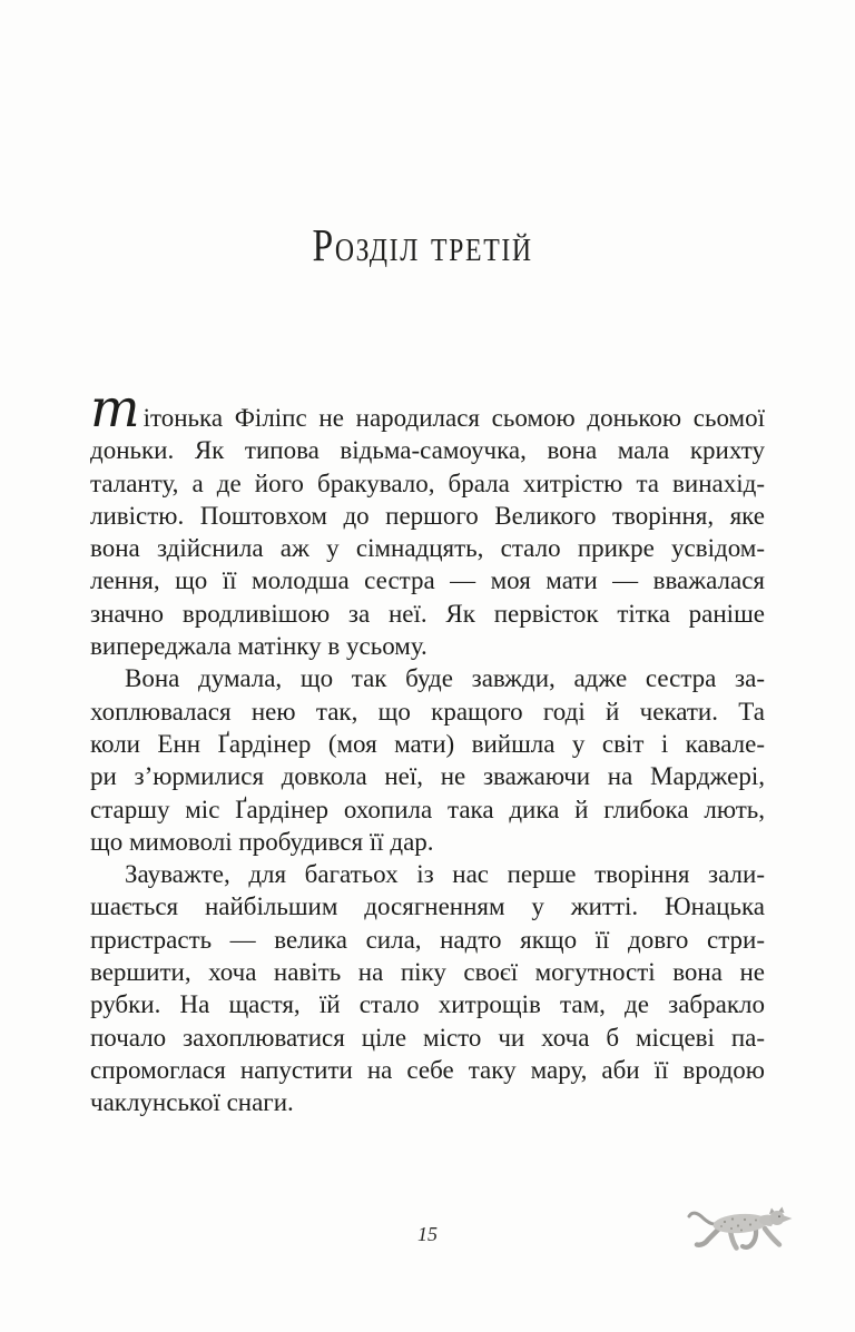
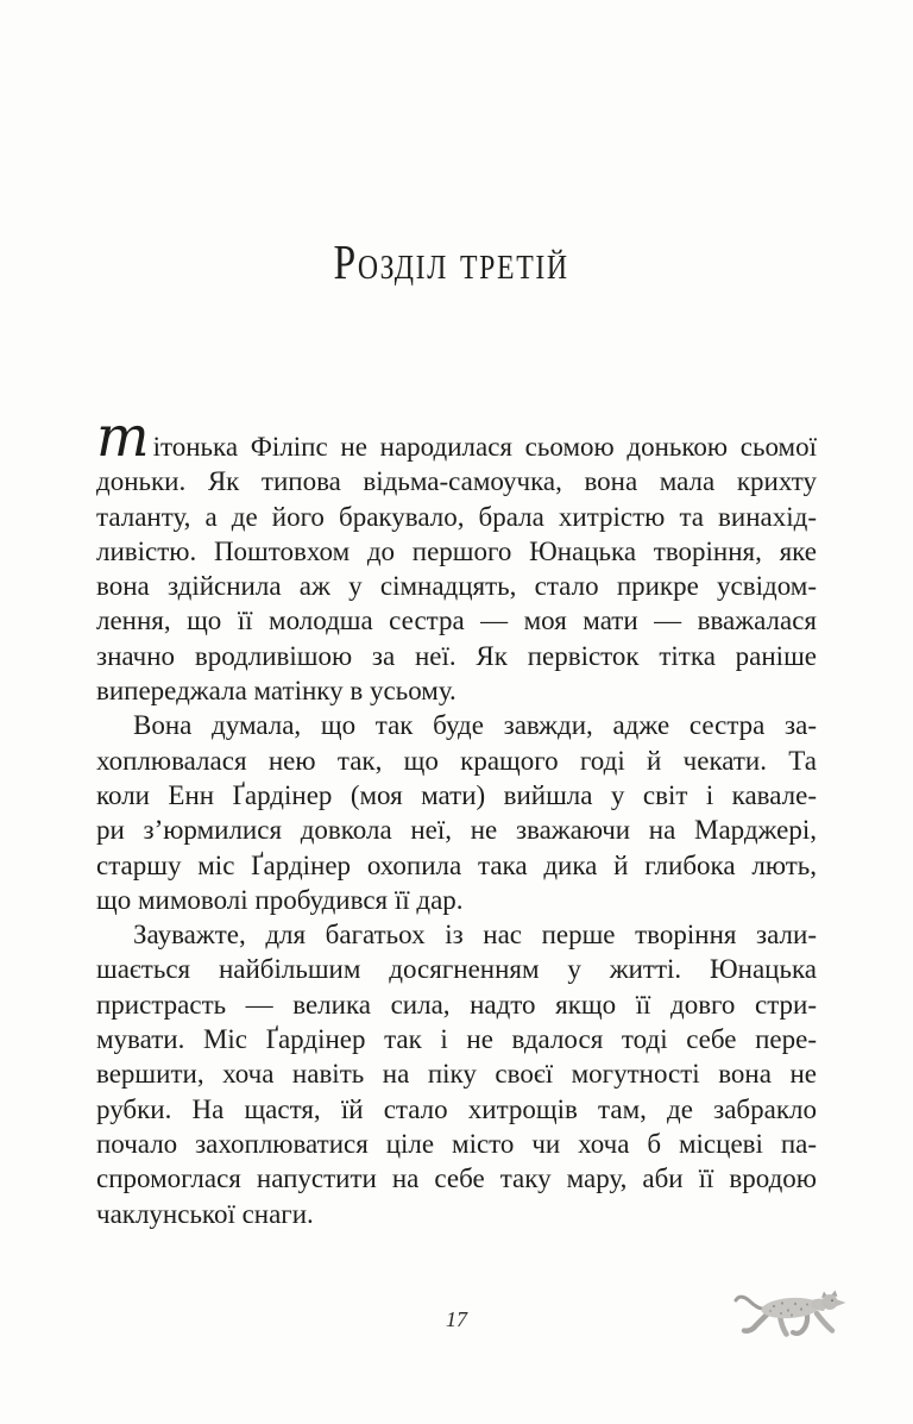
  Розділ третій
  тітонька Філіпс не народилася сьомою донькою сьомої
  доньки. Як типова відьма-самоучка, вона мала крихту
  таланту, а де його бракувало, брала хитрістю та винахід-
- ливістю. Поштовхом до першого Великого творіння, яке
+ ливістю. Поштовхом до першого Юнацька творіння, яке
  вона здійснила аж у сімнадцять, стало прикре усвідом-
  лення, що її молодша сестра — моя мати — вважалася
  значно вродливішою за неї. Як первісток тітка раніше
  випереджала матінку в усьому.
  Вона думала, що так буде завжди, адже сестра за-
  хоплювалася нею так, що кращого годі й чекати. Та
  коли Енн Ґардінер (моя мати) вийшла у світ і кавале-
  ри з’юрмилися довкола неї, не зважаючи на Марджері,
  старшу міс Ґардінер охопила така дика й глибока лють,
  що мимоволі пробудився її дар.
  Зауважте, для багатьох із нас перше творіння зали-
  шається найбільшим досягненням у житті. Юнацька
  пристрасть — велика сила, надто якщо її довго стри-
+ мувати. Міс Ґардінер так і не вдалося тоді себе пере-
  вершити, хоча навіть на піку своєї могутності вона не
  рубки. На щастя, їй стало хитрощів там, де забракло
  почало захоплюватися ціле місто чи хоча б місцеві па-
  спромоглася напустити на себе таку мару, аби її вродою
  чаклунської снаги.
- 15
+ 17
